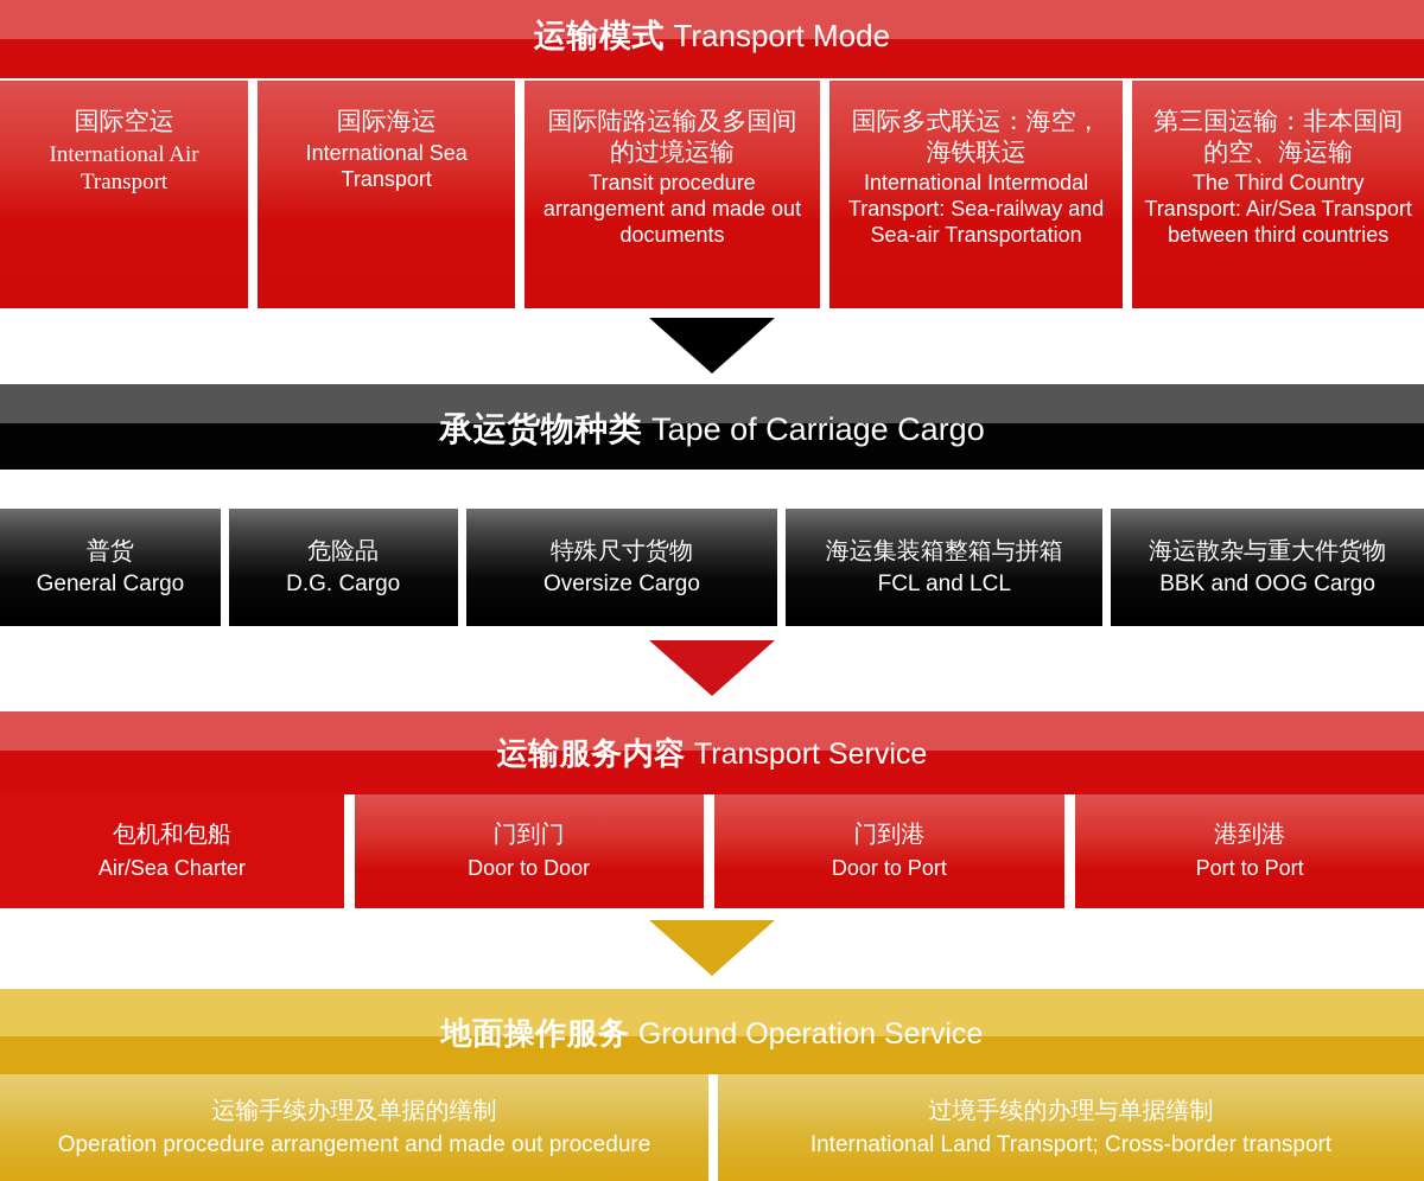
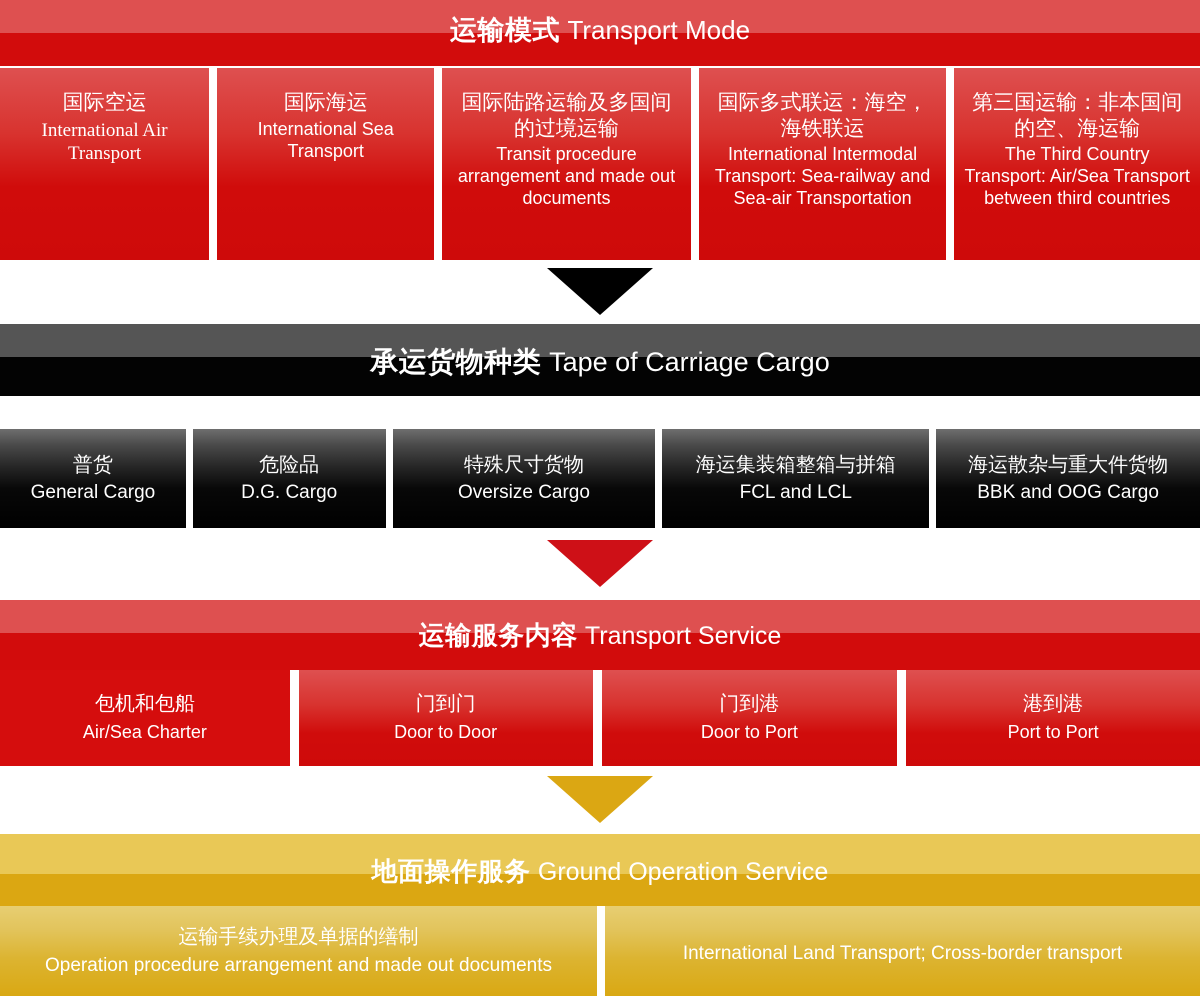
  运输模式 Transport Mode
  国际空运
  International Air Transport
  国际海运
  International Sea Transport
  国际陆路运输及多国间的过境运输
  Transit procedure arrangement and made out documents
  国际多式联运：海空，海铁联运
  International Intermodal Transport: Sea-railway and Sea-air Transportation
  第三国运输：非本国间的空、海运输
  The Third Country Transport: Air/Sea Transport between third countries
  承运货物种类 Tape of Carriage Cargo
  普货
  General Cargo
  危险品
  D.G. Cargo
  特殊尺寸货物
  Oversize Cargo
  海运集装箱整箱与拼箱
  FCL and LCL
  海运散杂与重大件货物
  BBK and OOG Cargo
  运输服务内容 Transport Service
  包机和包船
  Air/Sea Charter
  门到门
  Door to Door
  门到港
  Door to Port
  港到港
  Port to Port
  地面操作服务 Ground Operation Service
  运输手续办理及单据的缮制
- Operation procedure arrangement and made out procedure
+ Operation procedure arrangement and made out documents
- 过境手续的办理与单据缮制
  International Land Transport; Cross-border transport
